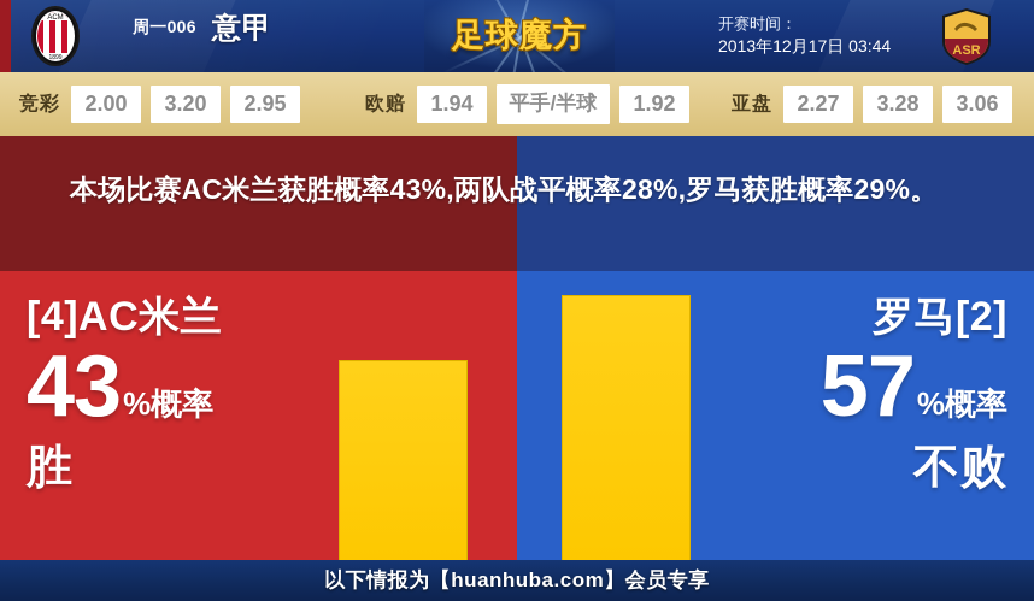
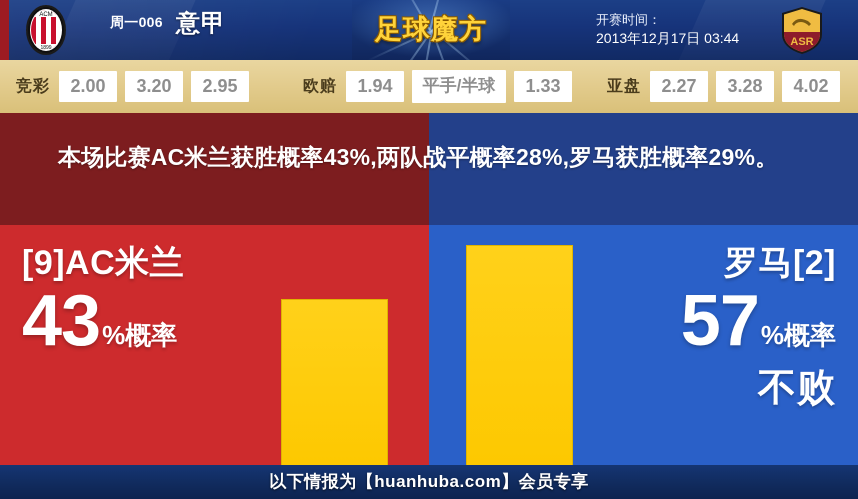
  周一006
  意甲
  足球魔方
  开赛时间：
  2013年12月17日 03:44
  ASR
  竞彩
  2.00
  3.20
  2.95
  欧赔
  1.94
  平手/半球
- 1.92
+ 1.33
  亚盘
  2.27
  3.28
- 3.06
+ 4.02
  本场比赛AC米兰获胜概率43%,两队战平概率28%,罗马获胜概率29%。
- [4]AC米兰
+ [9]AC米兰
  43
  %概率
- 胜
  罗马[2]
  57
  %概率
  不败
  以下情报为【huanhuba.com】会员专享
